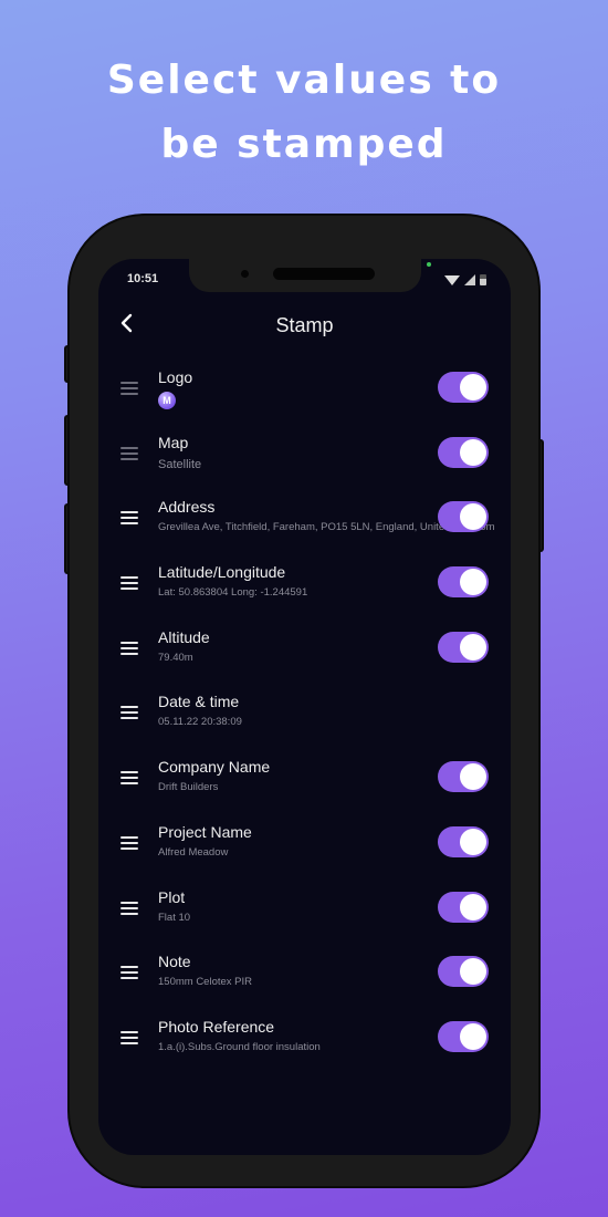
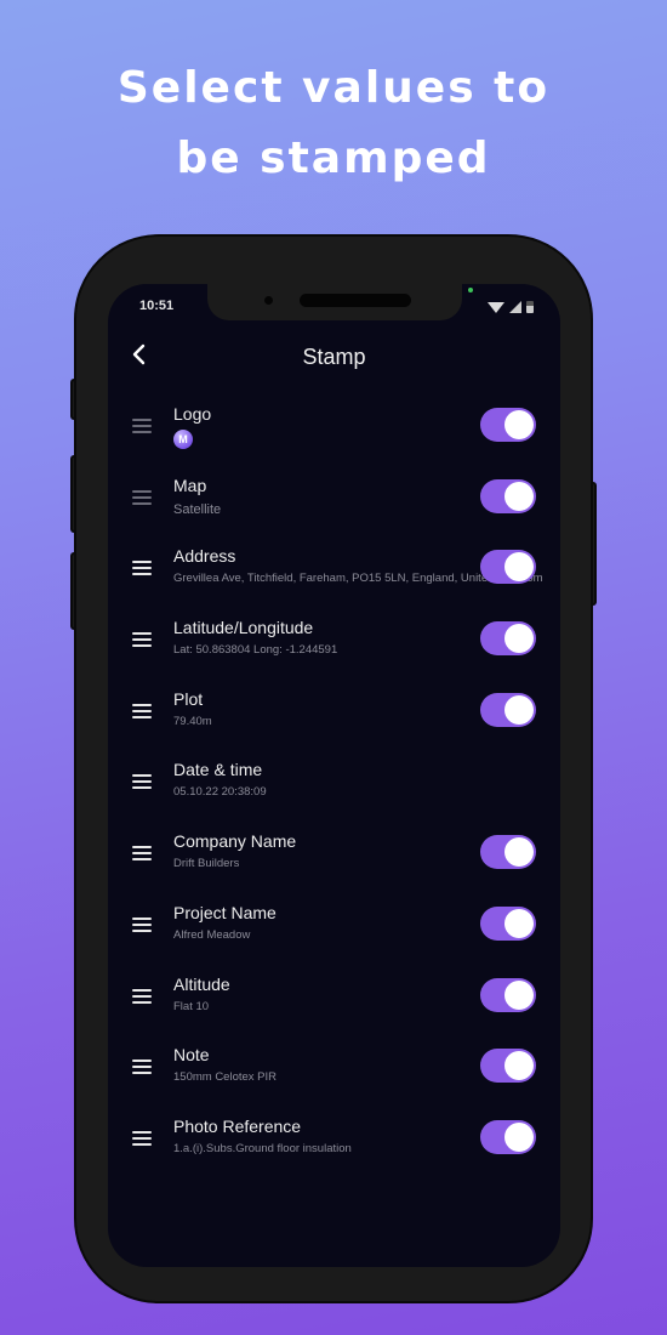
  Select values to
  be stamped
  10:51
  Stamp
  Logo
  M
  Map
  Satellite
  Address
  Grevillea Ave, Titchfield, Fareham, PO15 5LN, England, Unitm
  Latitude/Longitude
  Lat: 50.863804 Long: -1.244591
- Altitude
+ Plot
  79.40m
  Date & time
- 05.11.22 20:38:09
+ 05.10.22 20:38:09
  Company Name
  Drift Builders
  Project Name
  Alfred Meadow
- Plot
+ Altitude
  Flat 10
  Note
  150mm Celotex PIR
  Photo Reference
  1.a.(i).Subs.Ground floor insulation
